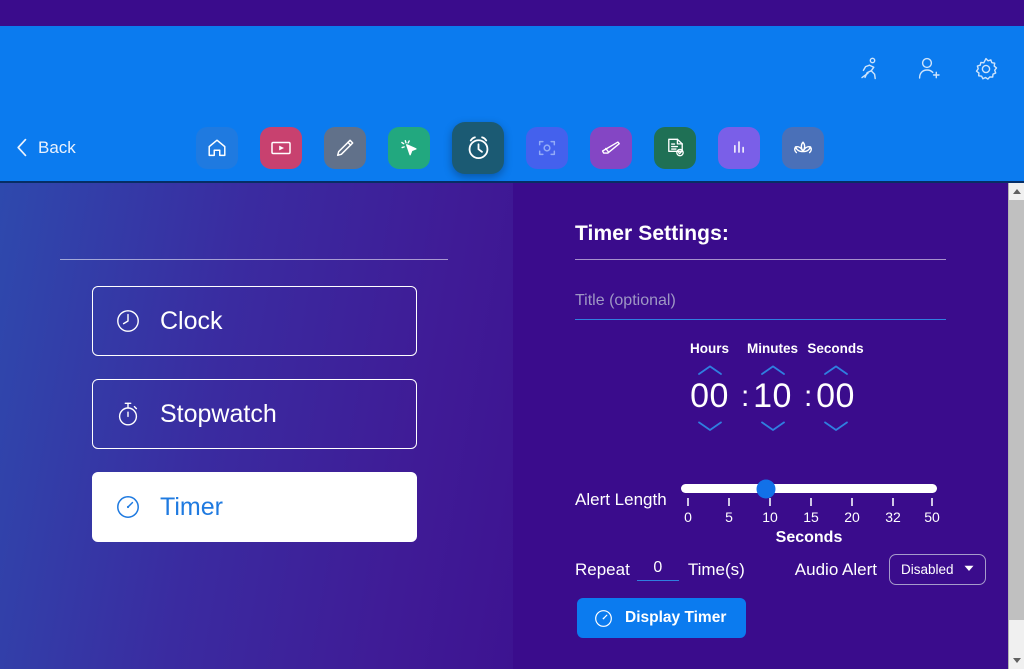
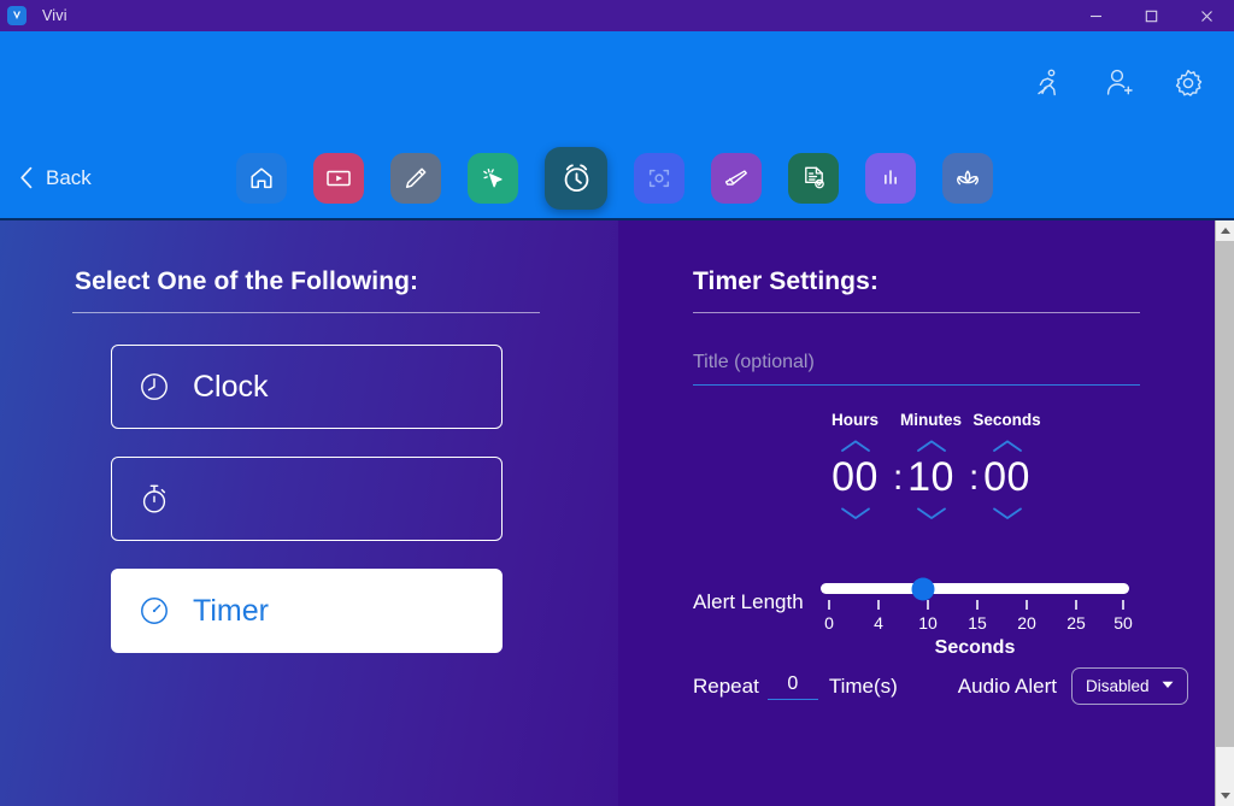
+ Vivi
  Back
+ Select One of the Following:
  Clock
- Stopwatch
  Timer
  Timer Settings:
  Title (optional)
  Hours
  Minutes
  Seconds
  00
  10
  00
  Alert Length
  0
- 5
+ 4
  10
  15
  20
- 32
+ 25
  50
  Seconds
  Repeat
  0
  Time(s)
  Audio Alert
  Disabled
- Display Timer
